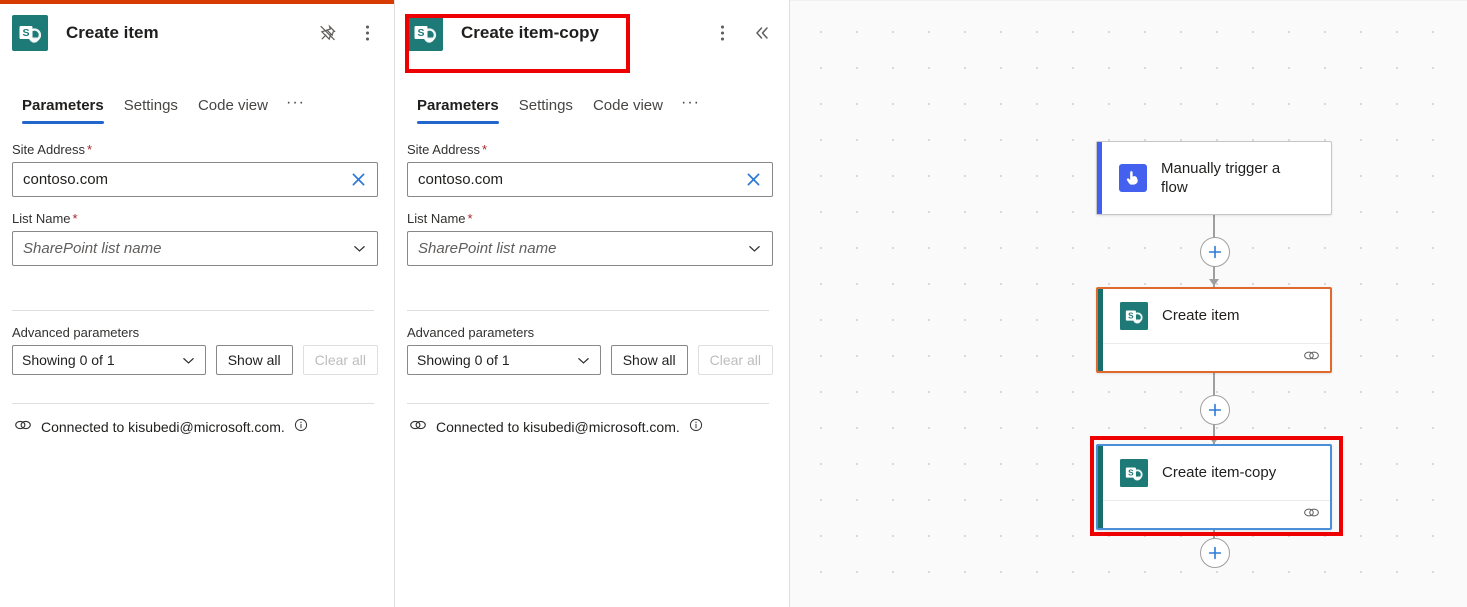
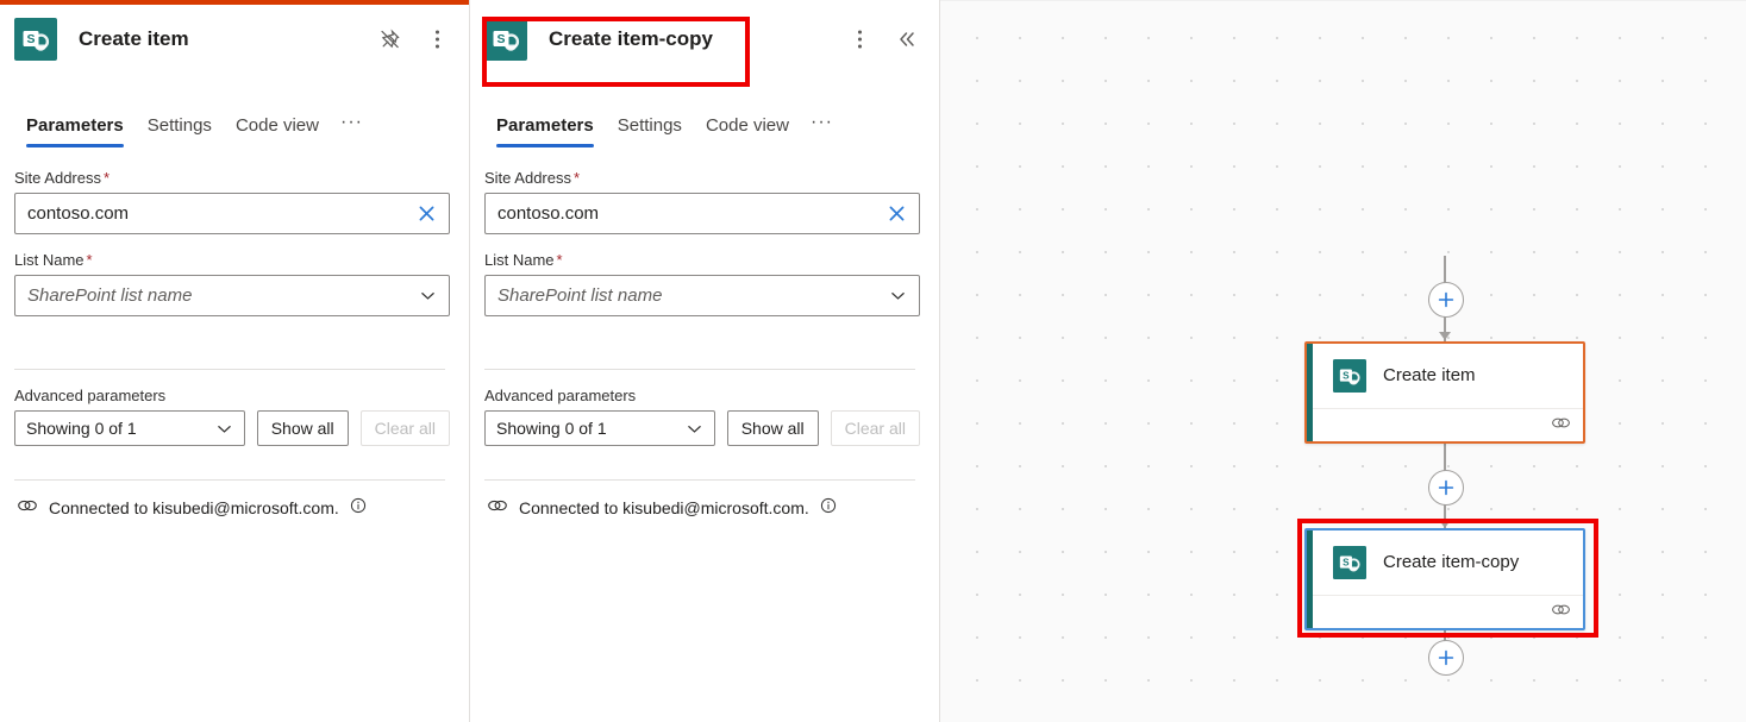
  S
  Create item
  Parameters
  Settings
  Code view
  ···
  Site Address *
  contoso.com
  List Name *
  SharePoint list name
  Advanced parameters
  Showing 0 of 1
  Show all
  Clear all
  Connected to kisubedi@microsoft.com.
  S
  Create item-copy
  Parameters
  Settings
  Code view
  ···
  Site Address *
  contoso.com
  List Name *
  SharePoint list name
  Advanced parameters
  Showing 0 of 1
  Show all
  Clear all
  Connected to kisubedi@microsoft.com.
- Manually trigger a flow
  S
  Create item
  S
  Create item-copy
